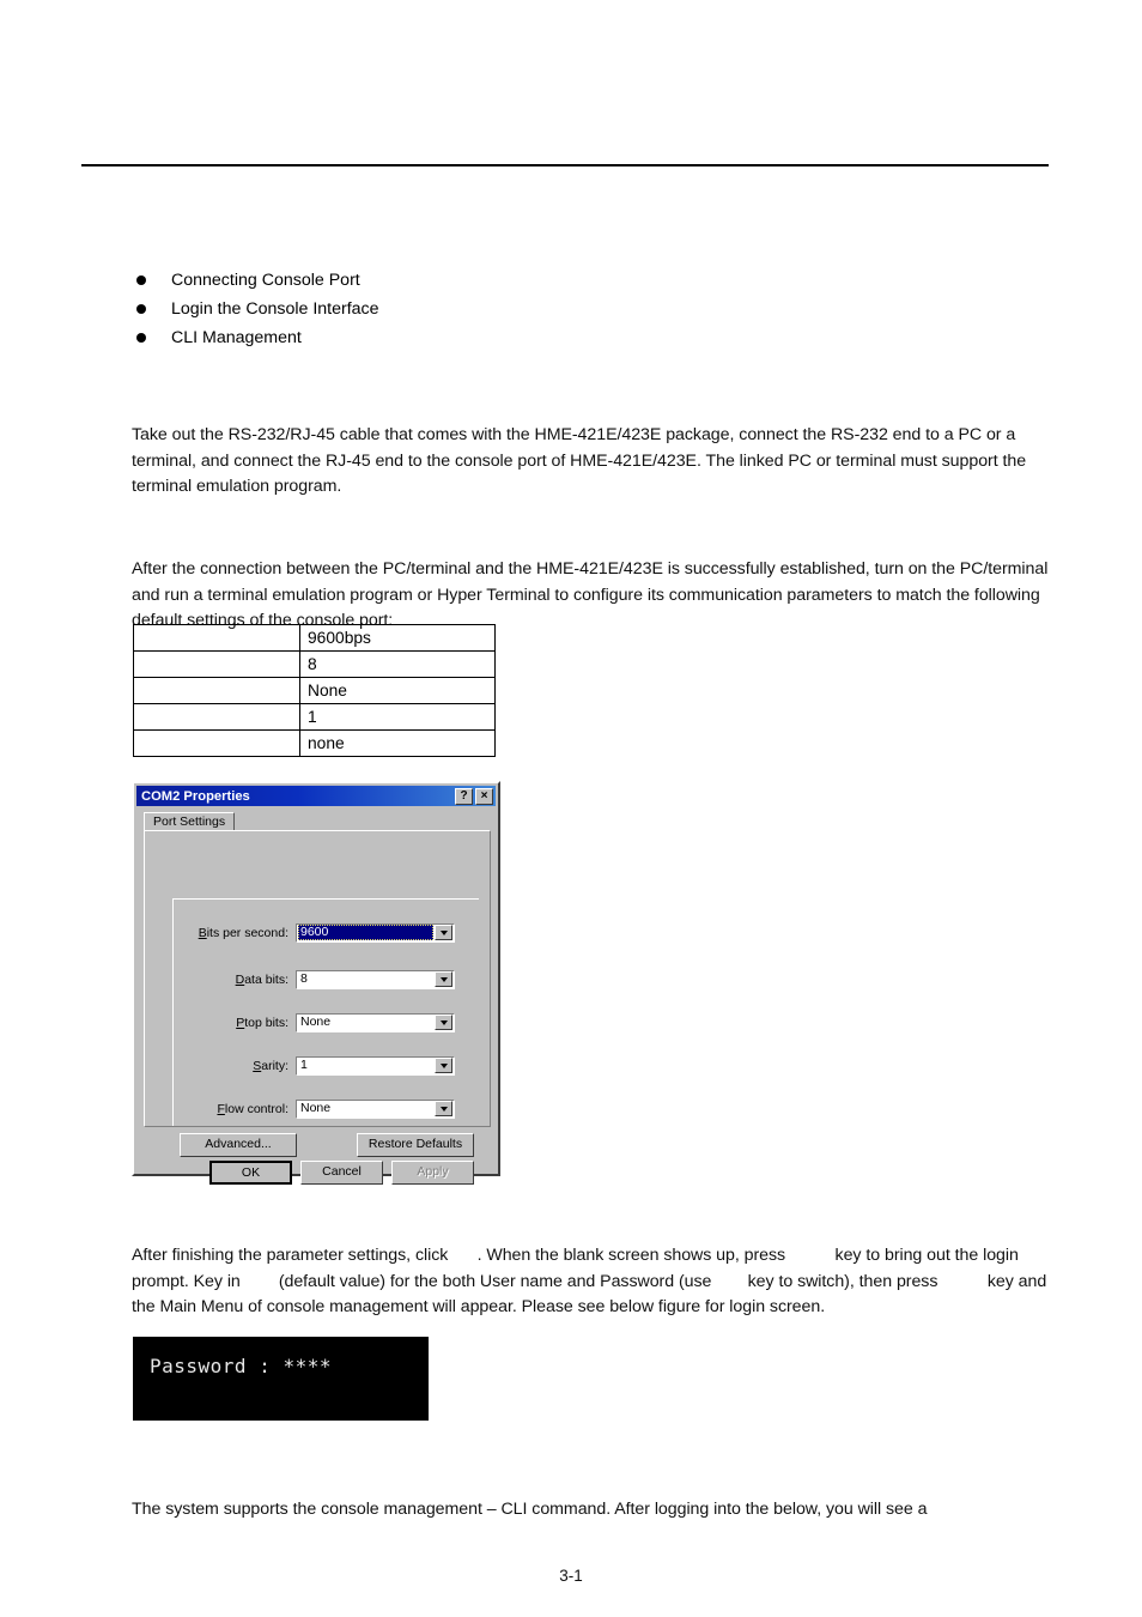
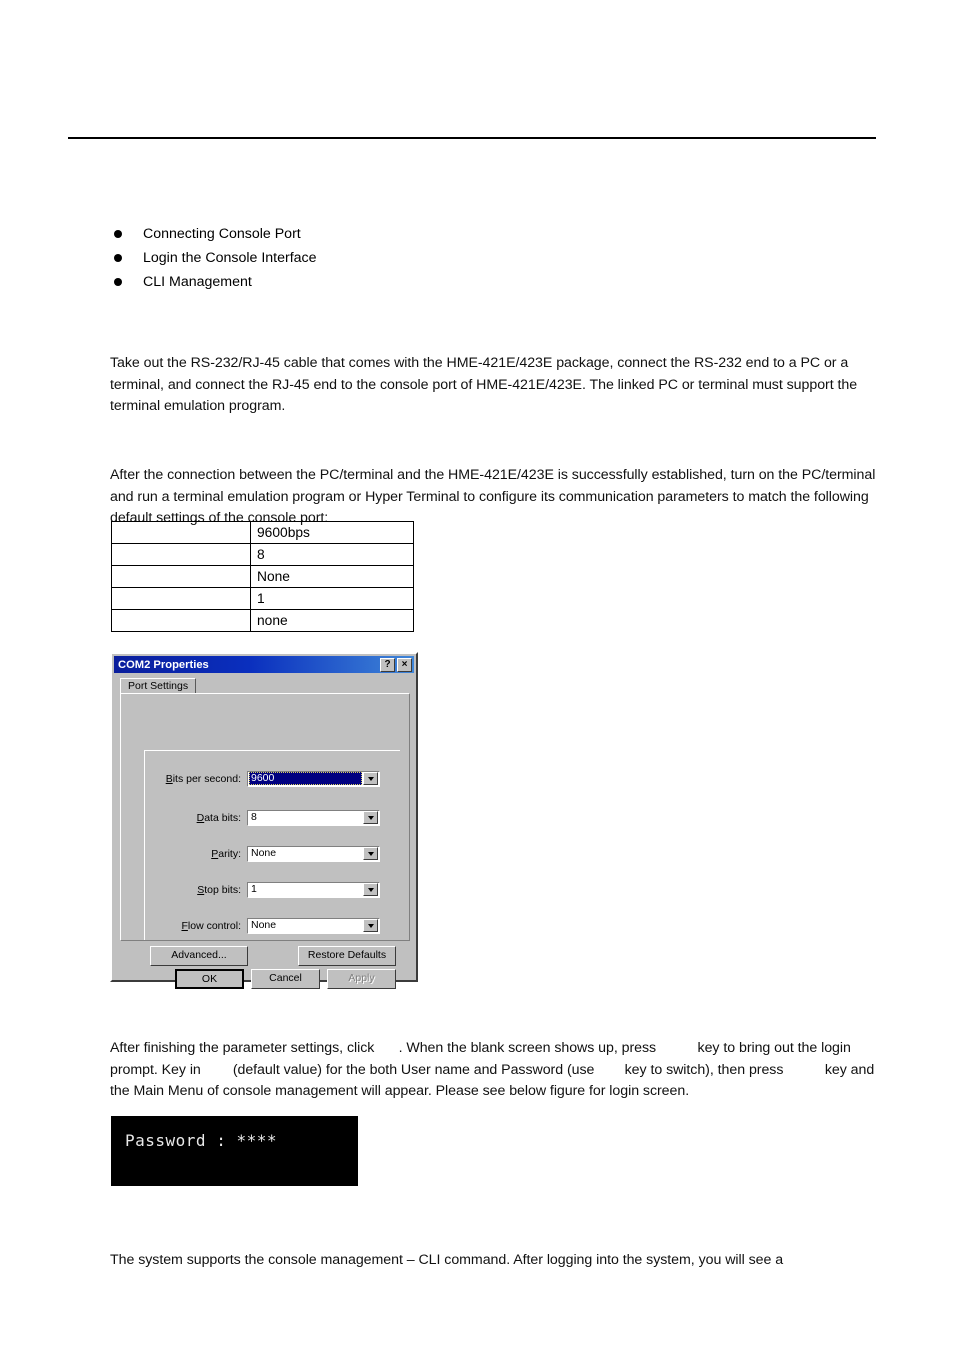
  Connecting Console Port
  Login the Console Interface
  CLI Management
  Take out the RS-232/RJ-45 cable that comes with the HME-421E/423E package, connect the RS-232 end to a PC or a terminal, and connect the RJ-45 end to the console port of HME-421E/423E. The linked PC or terminal must support the terminal emulation program.
  After the connection between the PC/terminal and the HME-421E/423E is successfully established, turn on the PC/terminal and run a terminal emulation program or Hyper Terminal to configure its communication parameters to match the following default settings of the console port:
  	9600bps
  	8
  	None
  	1
  	none
  COM2 Properties
  ?
  ×
  Port Settings
  Bits per second:
  9600
  Data bits:
  8
- Ptop bits:
+ Parity:
  None
- Sarity:
+ Stop bits:
  1
  Flow control:
  None
  Advanced...
  Restore Defaults
  OK
  Cancel
  Apply
  After finishing the parameter settings, click . When the blank screen shows up, press key to bring out the login prompt. Key in (default value) for the both User name and Password (use key to switch), then press key and the Main Menu of console management will appear. Please see below figure for login screen.
  Password : ****
- The system supports the console management – CLI command. After logging into the below, you will see a
+ The system supports the console management – CLI command. After logging into the system, you will see a
- 3-1
